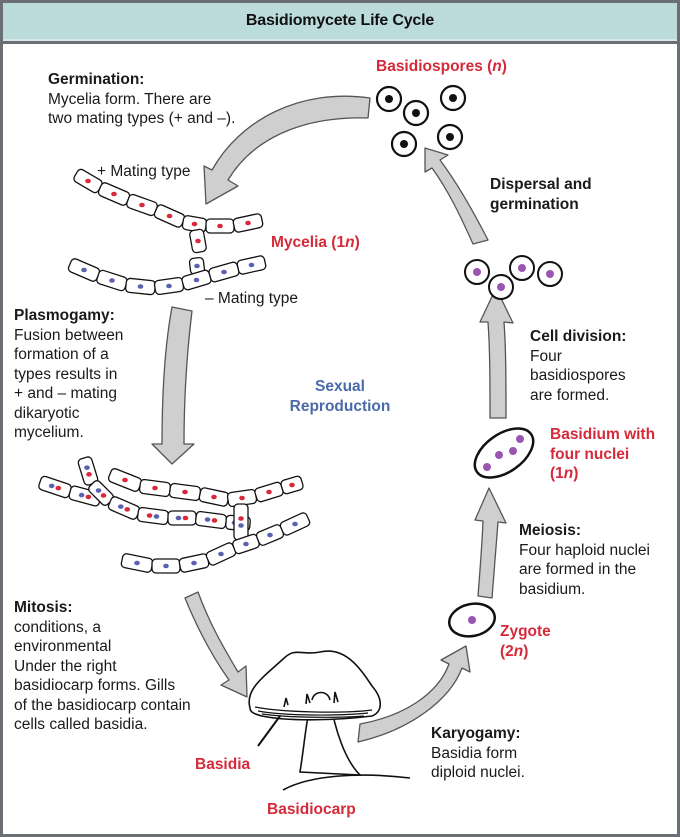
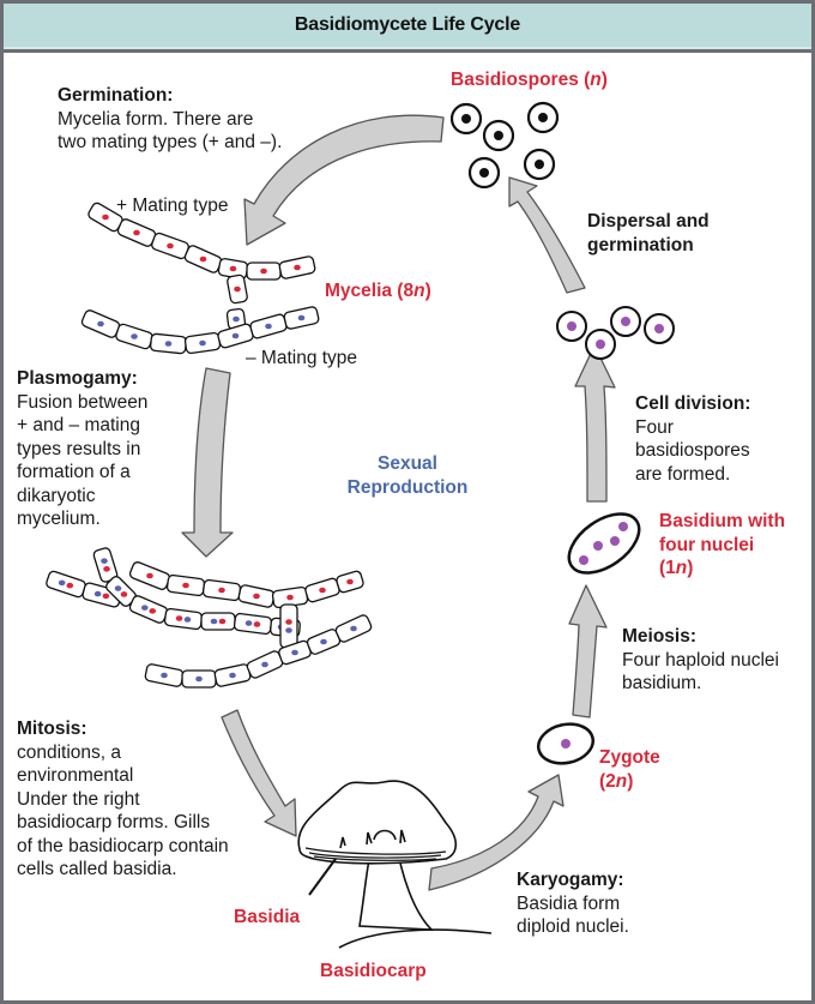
  Basidiomycete Life Cycle
  Germination:
  Mycelia form. There are
  two mating types (+ and –).
  + Mating type
  – Mating type
- Mycelia (1n)
+ Mycelia (8n)
  Basidiospores (n)
  Dispersal and
  germination
  Plasmogamy:
  Fusion between
- formation of a
+ + and – mating
  types results in
- + and – mating
+ formation of a
  dikaryotic
  mycelium.
  Sexual
  Reproduction
  Cell division:
  Four
  basidiospores
  are formed.
  Basidium with
  four nuclei
  (1n)
  Meiosis:
  Four haploid nuclei
- are formed in the
  basidium.
  Zygote
  (2n)
  Mitosis:
  conditions, a
  environmental
  Under the right
  basidiocarp forms. Gills
  of the basidiocarp contain
  cells called basidia.
  Karyogamy:
  Basidia form
  diploid nuclei.
  Basidia
  Basidiocarp
